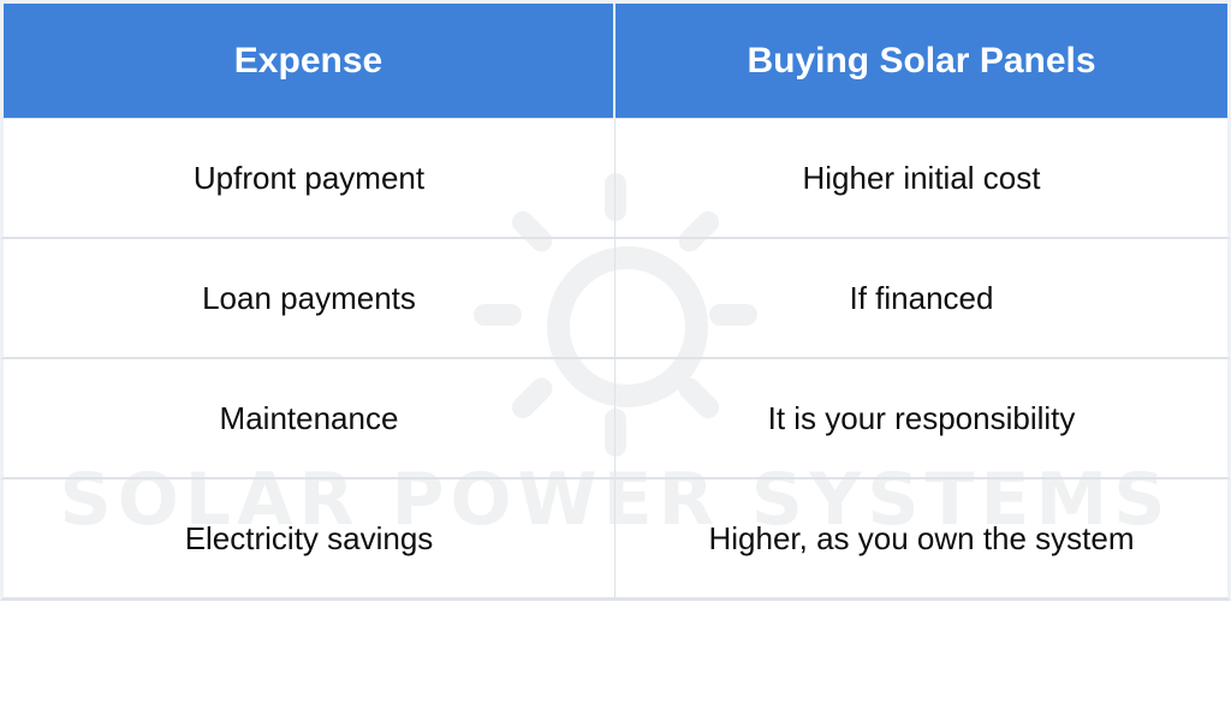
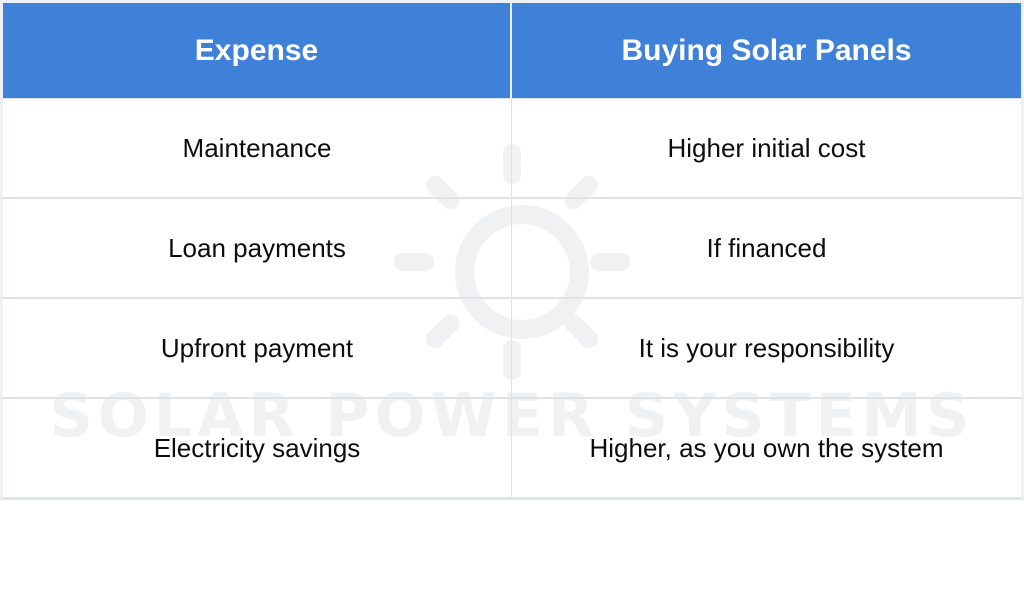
  SOLAR POWER SYSTEMS
  Expense	Buying Solar Panels
- Upfront payment	Higher initial cost
+ Maintenance	Higher initial cost
  Loan payments	If financed
- Maintenance	It is your responsibility
+ Upfront payment	It is your responsibility
  Electricity savings	Higher, as you own the system
